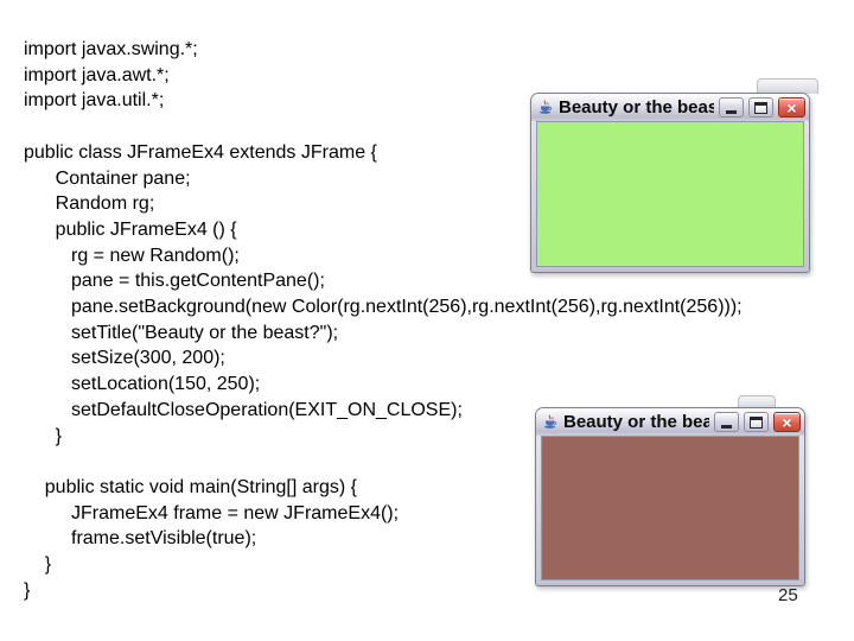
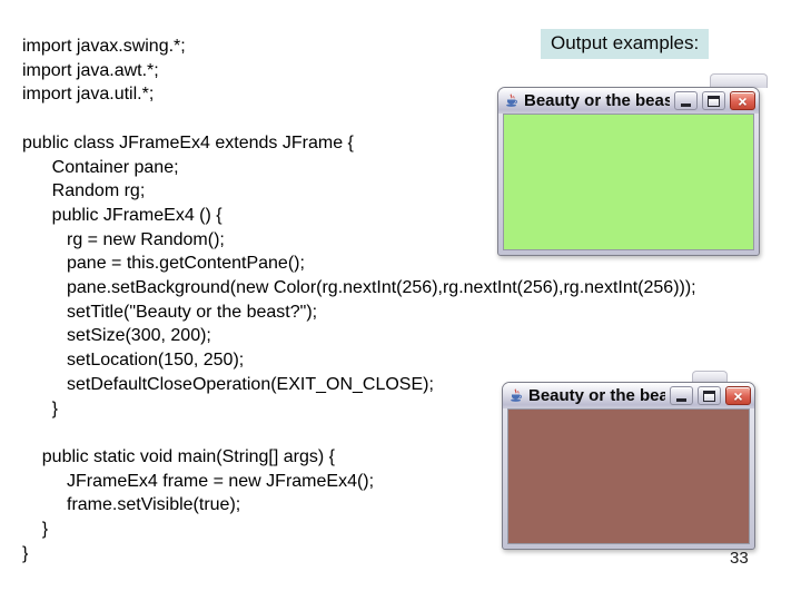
  import javax.swing.*;
  import java.awt.*;
  import java.util.*;
  public class JFrameEx4 extends JFrame {
  Container pane;
  Random rg;
  public JFrameEx4 () {
  rg = new Random();
  pane = this.getContentPane();
  pane.setBackground(new Color(rg.nextInt(256),rg.nextInt(256),rg.nextInt(256)));
  setTitle("Beauty or the beast?");
  setSize(300, 200);
  setLocation(150, 250);
  setDefaultCloseOperation(EXIT_ON_CLOSE);
  }
  public static void main(String[] args) {
  JFrameEx4 frame = new JFrameEx4();
  frame.setVisible(true);
  }
  }
+ Output examples:
  Beauty or the beas
  ×
  Beauty or the bea
  ×
- 25
+ 33
